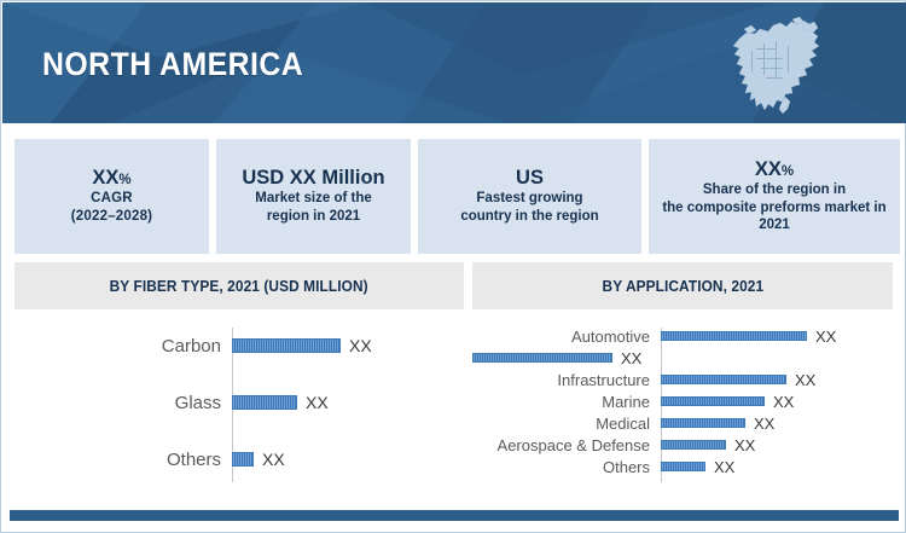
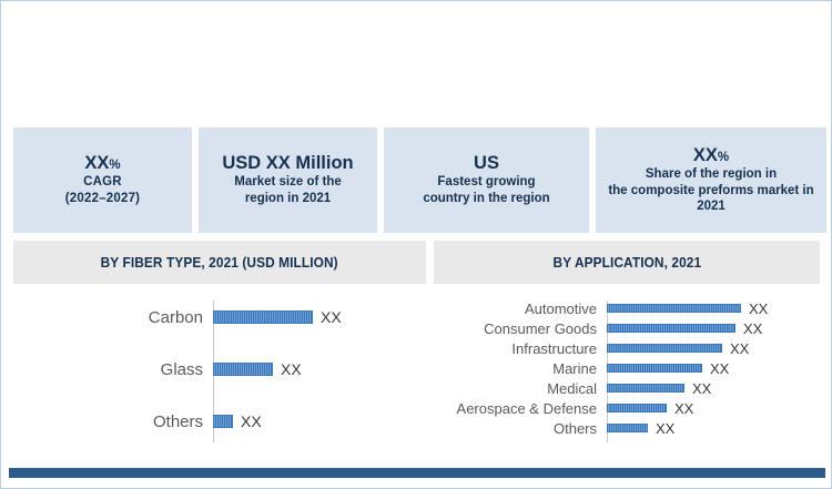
- NORTH AMERICA
  XX%
  CAGR
- (2022–2028)
+ (2022–2027)
  USD XX Million
  Market size of the
  region in 2021
  US
  Fastest growing
  country in the region
  XX%
  Share of the region in
  the composite preforms market in
  2021
  BY FIBER TYPE, 2021 (USD MILLION)
  BY APPLICATION, 2021
  Carbon
  XX
  Glass
  XX
  Others
  XX
  Automotive
  XX
+ Consumer Goods
  XX
  Infrastructure
  XX
  Marine
  XX
  Medical
  XX
  Aerospace & Defense
  XX
  Others
  XX
